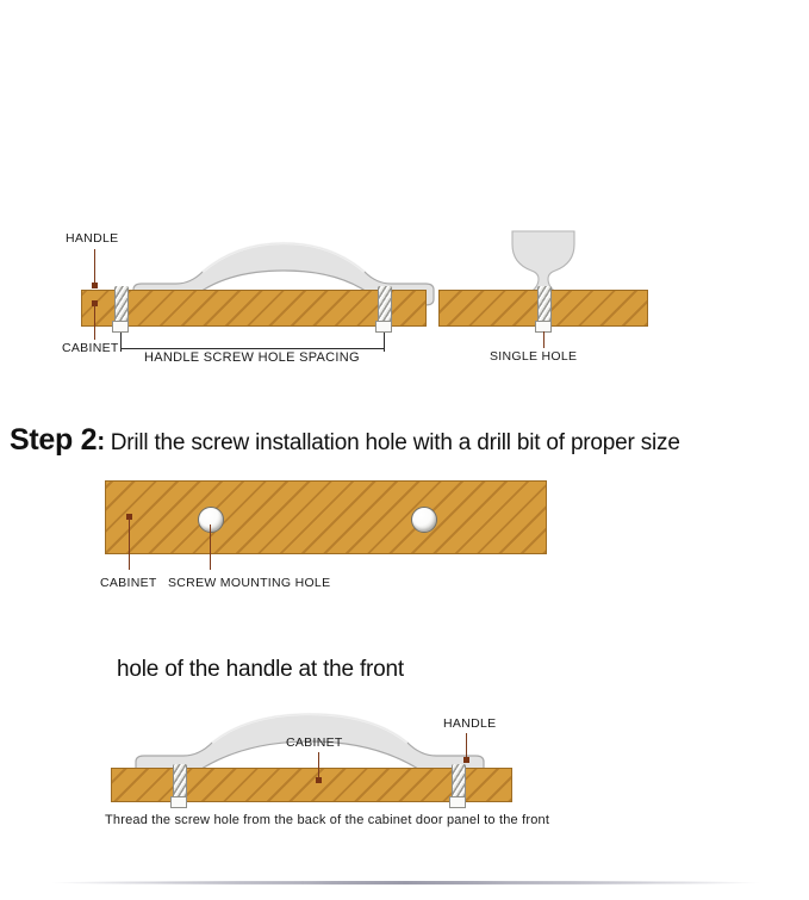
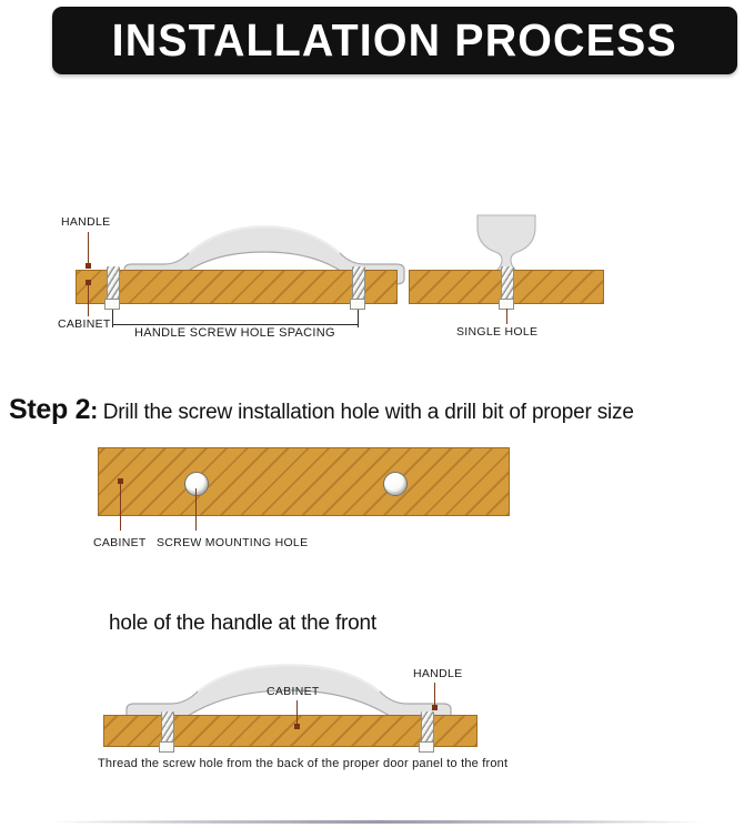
+ INSTALLATION PROCESS
  HANDLE
  CABINET
  HANDLE SCREW HOLE SPACING
  SINGLE HOLE
  Step 2: Drill the screw installation hole with a drill bit of proper size
  CABINET
  SCREW MOUNTING HOLE
  hole of the handle at the front
  CABINET
  HANDLE
- Thread the screw hole from the back of the cabinet door panel to the front
+ Thread the screw hole from the back of the proper door panel to the front
